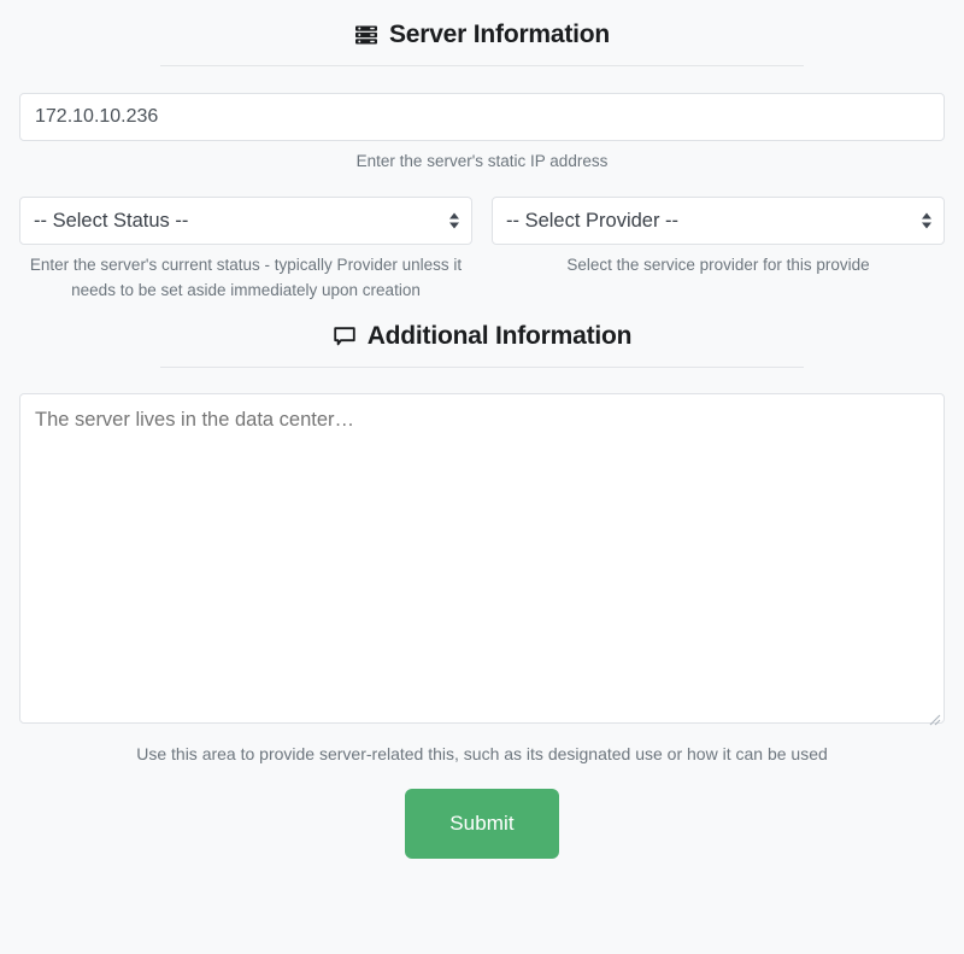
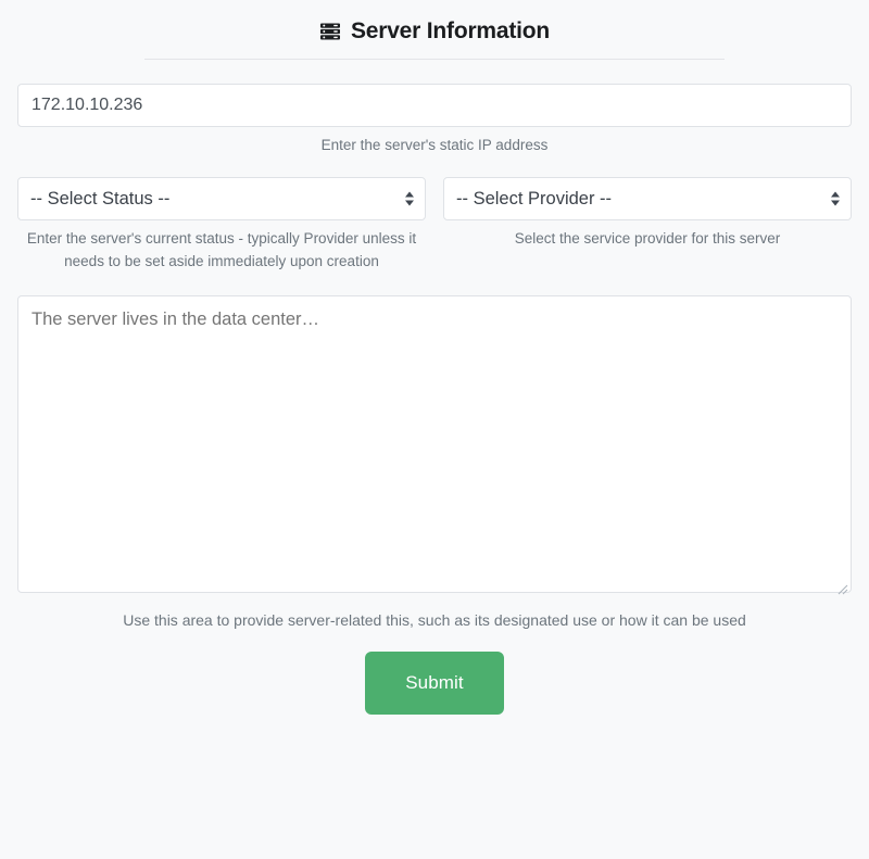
  Server Information
  172.10.10.236
  Enter the server's static IP address
  -- Select Status --
  Enter the server's current status - typically Provider unless it needs to be set aside immediately upon creation
  -- Select Provider --
- Select the service provider for this provide
+ Select the service provider for this server
- Additional Information
  The server lives in the data center…
  Use this area to provide server-related this, such as its designated use or how it can be used
  Submit
